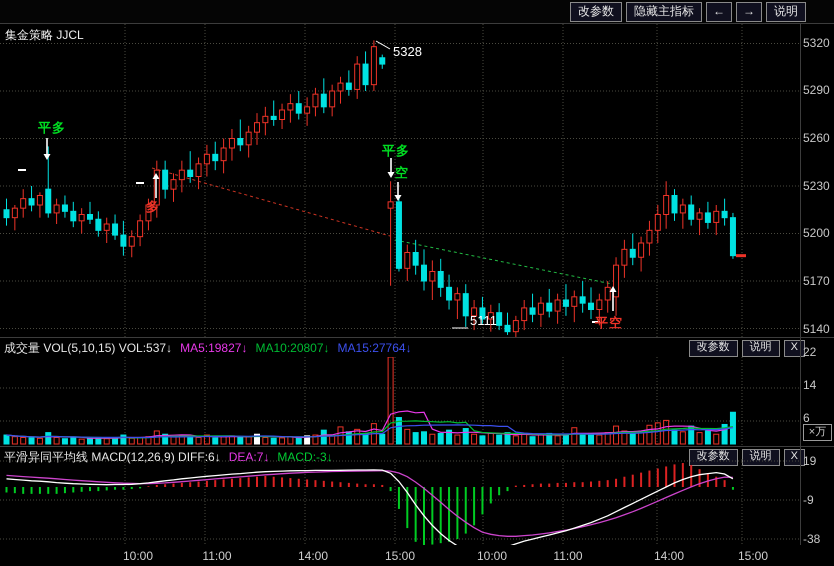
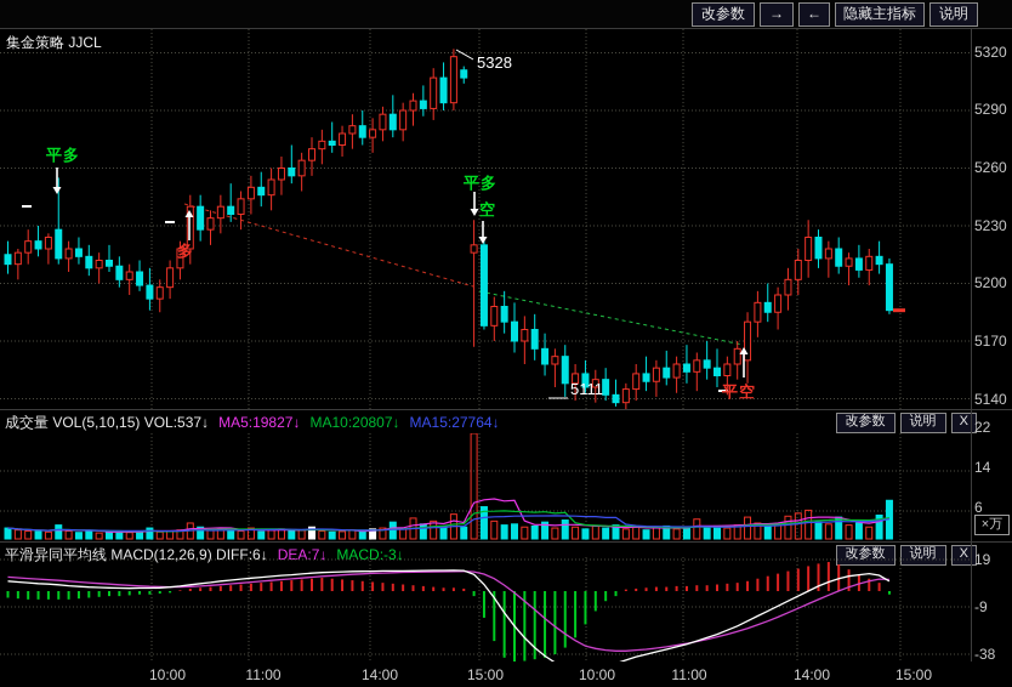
  改参数
- 隐藏主指标
+ →
  ←
- →
+ 隐藏主指标
  说明
  集金策略 JJCL
  成交量 VOL(5,10,15) VOL:537↓
  MA5:19827↓
  MA10:20807↓
  MA15:27764↓
  改参数
  说明
  X
  平滑异同平均线 MACD(12,26,9) DIFF:6↓
  DEA:7↓
  MACD:-3↓
  改参数
  说明
  X
  5320
  5290
  5260
  5230
  5200
  5170
  5140
  22
  14
  6
  19
  -9
  -38
  ×万
  10:00
  11:00
  14:00
  15:00
  10:00
  11:00
  14:00
  15:00
  平多
  多
  平多
  空
  平空
  5328
  5111
